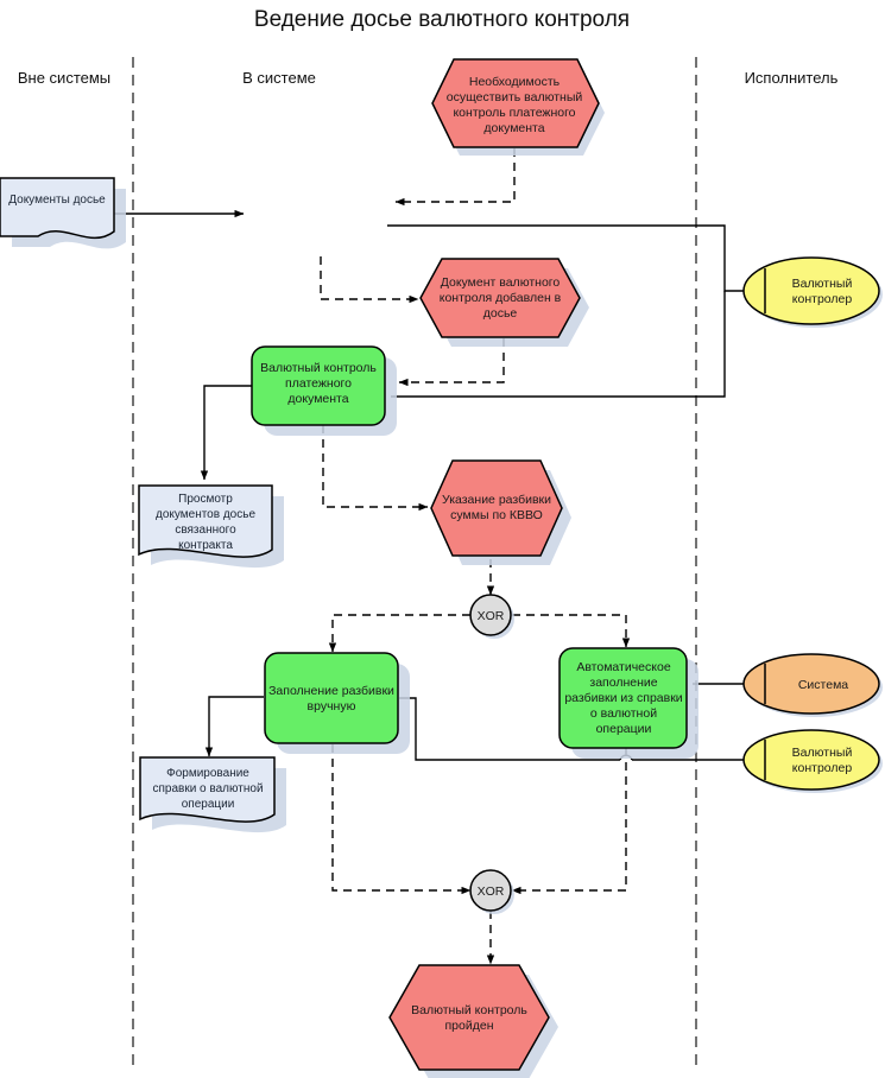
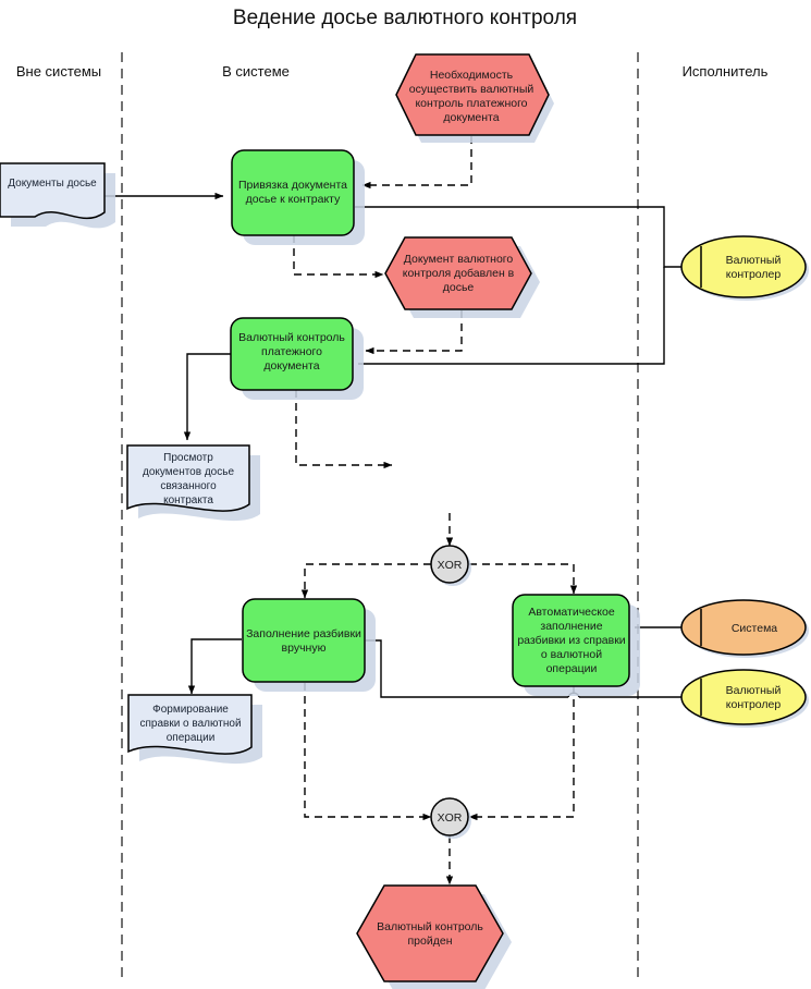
  Ведение досье валютного контроля
  Вне системы
  В системе
  Исполнитель
  Необходимость
  осуществить валютный
  контроль платежного
  документа
  Документы досье
+ Привязка документа
+ досье к контракту
  Документ валютного
  контроля добавлен в
  досье
  Валютный контроль
  платежного
  документа
  Просмотр
  документов досье
  связанного
  контракта
- Указание разбивки
- суммы по КВВО
  XOR
  Заполнение разбивки
  вручную
  Автоматическое
  заполнение
  разбивки из справки
  о валютной
  операции
  Формирование
  справки о валютной
  операции
  XOR
  Валютный контроль
  пройден
  Валютный
  контролер
  Система
  Валютный
  контролер
